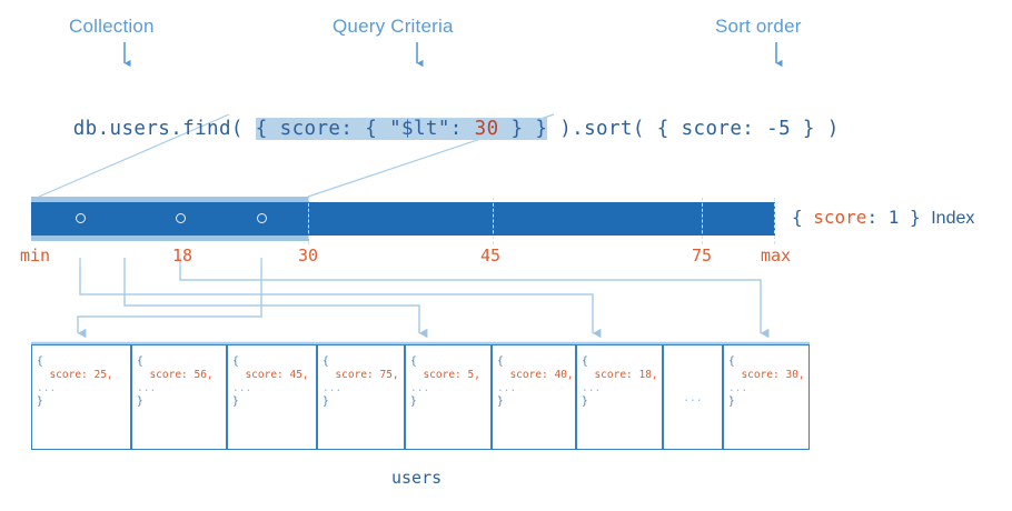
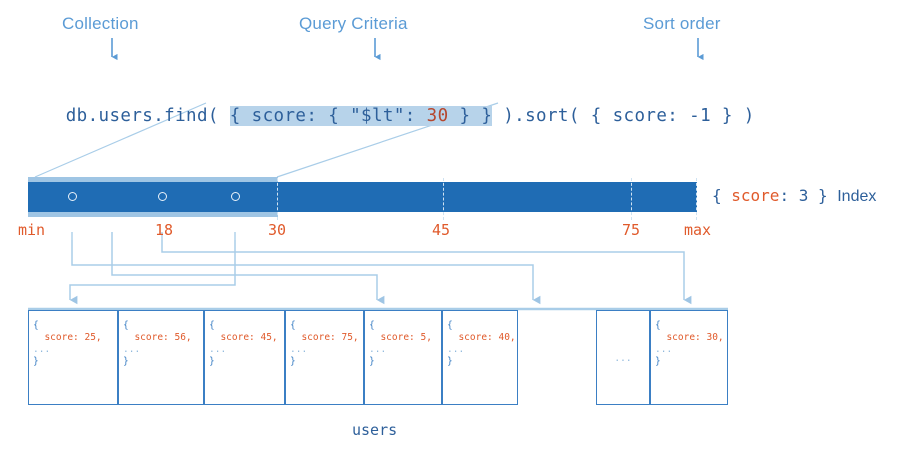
  Collection
  Query Criteria
  Sort order
- db.users.find( { score: { "$lt": 30 } } ).sort( { score: -5 } )
+ db.users.find( { score: { "$lt": 30 } } ).sort( { score: -1 } )
- { score: 1 } Index
+ { score: 3 } Index
  min
  18
  30
  45
  75
  max
  { score: 25, ... }
  { score: 56, ... }
  { score: 45, ... }
  { score: 75, ... }
  { score: 5, ... }
  { score: 40, ... }
- { score: 18, ... }
  ...
  { score: 30, ... }
  users
